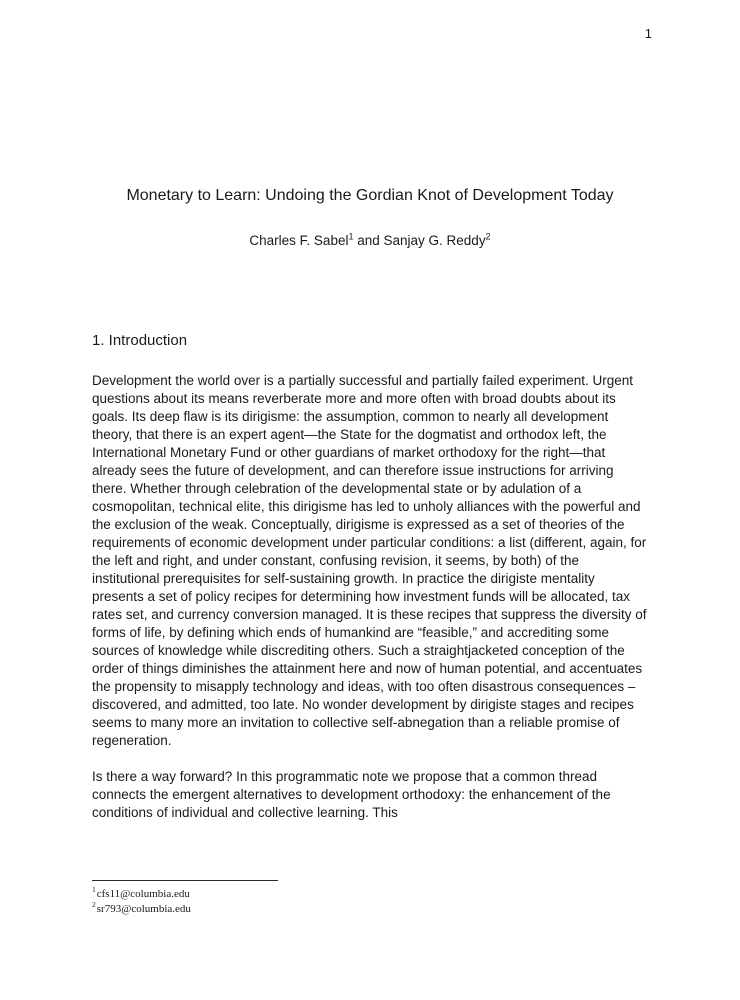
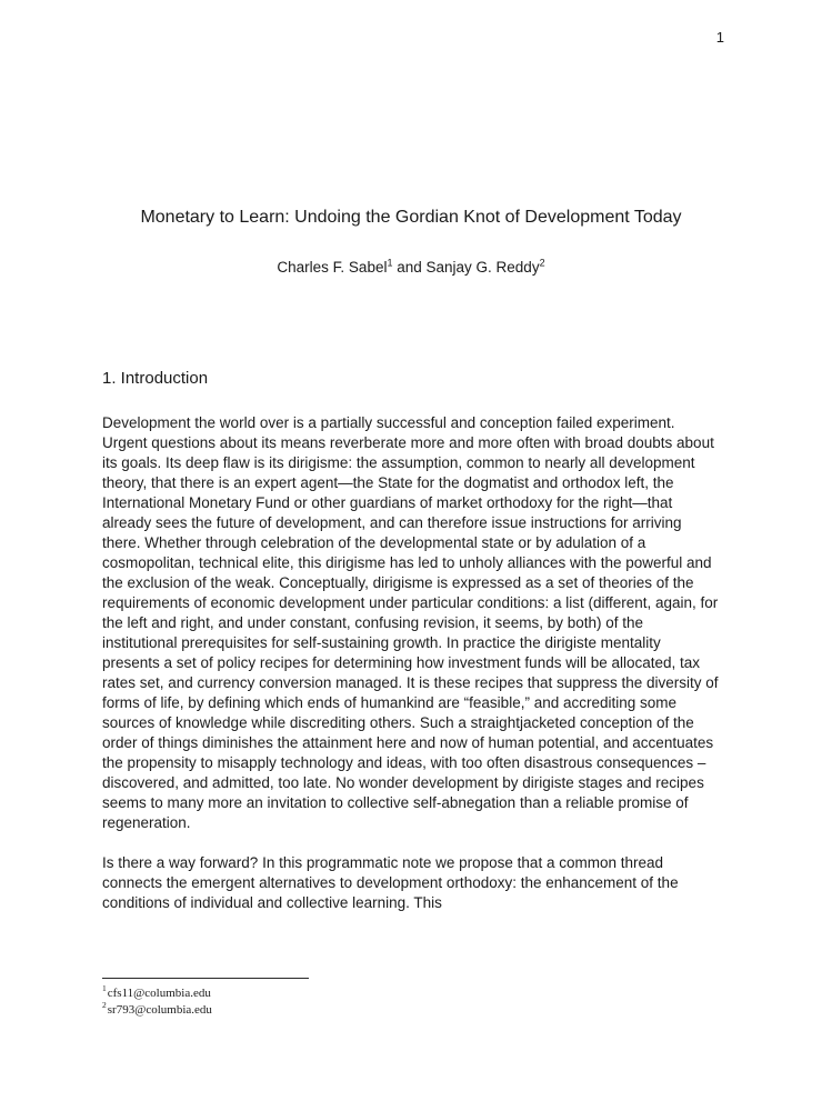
  1
  Monetary to Learn: Undoing the Gordian Knot of Development Today
  Charles F. Sabel1 and Sanjay G. Reddy2
  1. Introduction
- Development the world over is a partially successful and partially failed experiment. Urgent questions about its means reverberate more and more often with broad doubts about its goals. Its deep flaw is its dirigisme: the assumption, common to nearly all development theory, that there is an expert agent—the State for the dogmatist and orthodox left, the International Monetary Fund or other guardians of market orthodoxy for the right—that already sees the future of development, and can therefore issue instructions for arriving there. Whether through celebration of the developmental state or by adulation of a cosmopolitan, technical elite, this dirigisme has led to unholy alliances with the powerful and the exclusion of the weak. Conceptually, dirigisme is expressed as a set of theories of the requirements of economic development under particular conditions: a list (different, again, for the left and right, and under constant, confusing revision, it seems, by both) of the institutional prerequisites for self-sustaining growth. In practice the dirigiste mentality presents a set of policy recipes for determining how investment funds will be allocated, tax rates set, and currency conversion managed. It is these recipes that suppress the diversity of forms of life, by defining which ends of humankind are “feasible,” and accrediting some sources of knowledge while discrediting others. Such a straightjacketed conception of the order of things diminishes the attainment here and now of human potential, and accentuates the propensity to misapply technology and ideas, with too often disastrous consequences – discovered, and admitted, too late. No wonder development by dirigiste stages and recipes seems to many more an invitation to collective self-abnegation than a reliable promise of regeneration.
+ Development the world over is a partially successful and conception failed experiment. Urgent questions about its means reverberate more and more often with broad doubts about its goals. Its deep flaw is its dirigisme: the assumption, common to nearly all development theory, that there is an expert agent—the State for the dogmatist and orthodox left, the International Monetary Fund or other guardians of market orthodoxy for the right—that already sees the future of development, and can therefore issue instructions for arriving there. Whether through celebration of the developmental state or by adulation of a cosmopolitan, technical elite, this dirigisme has led to unholy alliances with the powerful and the exclusion of the weak. Conceptually, dirigisme is expressed as a set of theories of the requirements of economic development under particular conditions: a list (different, again, for the left and right, and under constant, confusing revision, it seems, by both) of the institutional prerequisites for self-sustaining growth. In practice the dirigiste mentality presents a set of policy recipes for determining how investment funds will be allocated, tax rates set, and currency conversion managed. It is these recipes that suppress the diversity of forms of life, by defining which ends of humankind are “feasible,” and accrediting some sources of knowledge while discrediting others. Such a straightjacketed conception of the order of things diminishes the attainment here and now of human potential, and accentuates the propensity to misapply technology and ideas, with too often disastrous consequences – discovered, and admitted, too late. No wonder development by dirigiste stages and recipes seems to many more an invitation to collective self-abnegation than a reliable promise of regeneration.
  Is there a way forward? In this programmatic note we propose that a common thread connects the emergent alternatives to development orthodoxy: the enhancement of the conditions of individual and collective learning. This
  1cfs11@columbia.edu
  2sr793@columbia.edu
